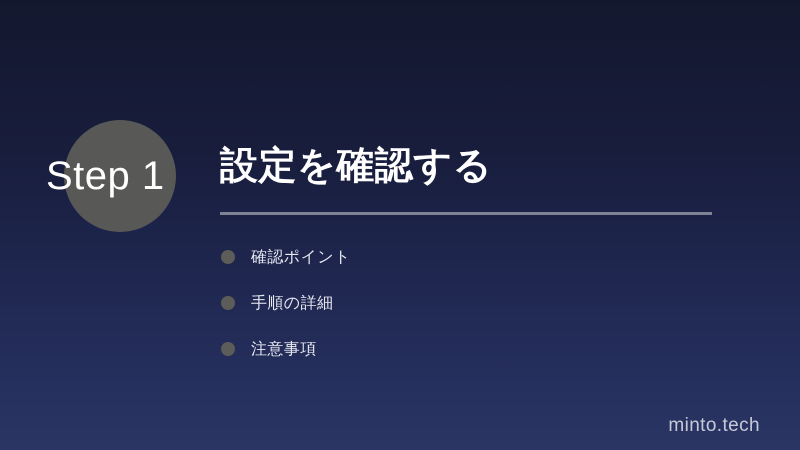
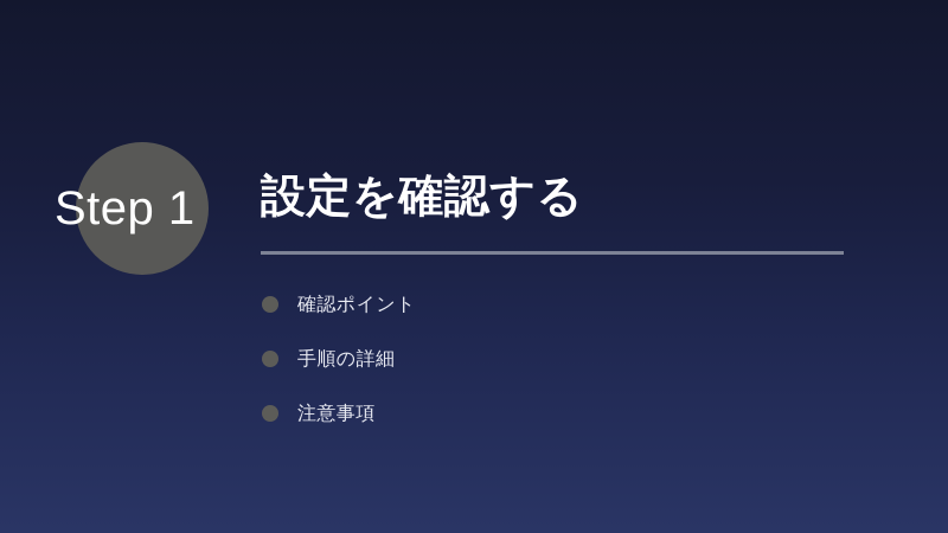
  Step 1
  設定を確認する
  確認ポイント
  手順の詳細
  注意事項
- minto.tech
